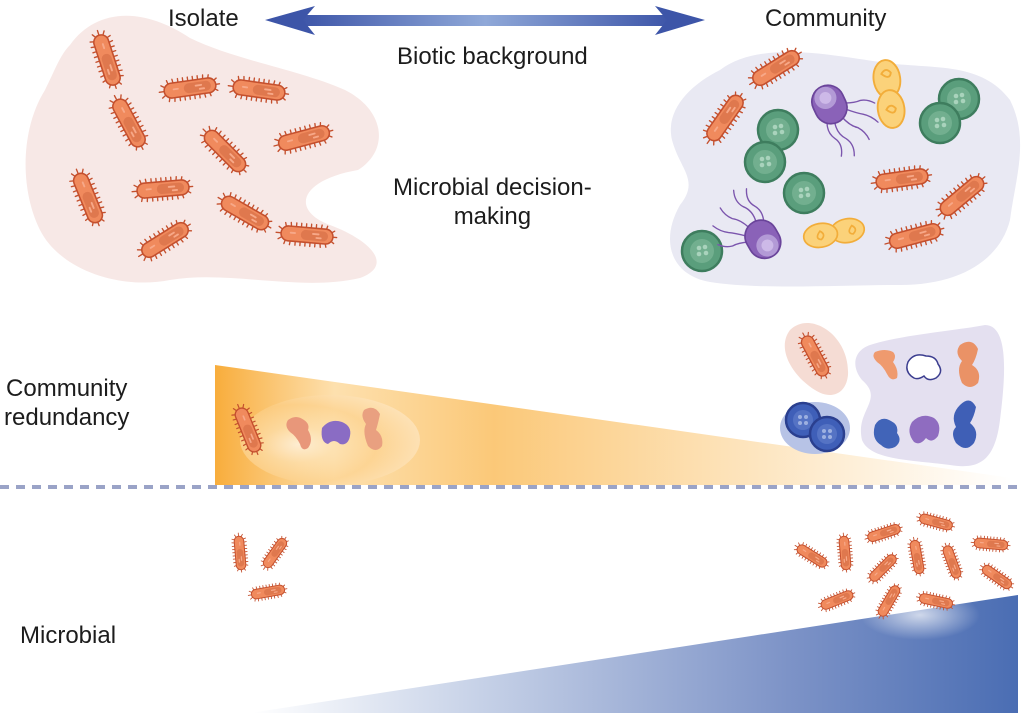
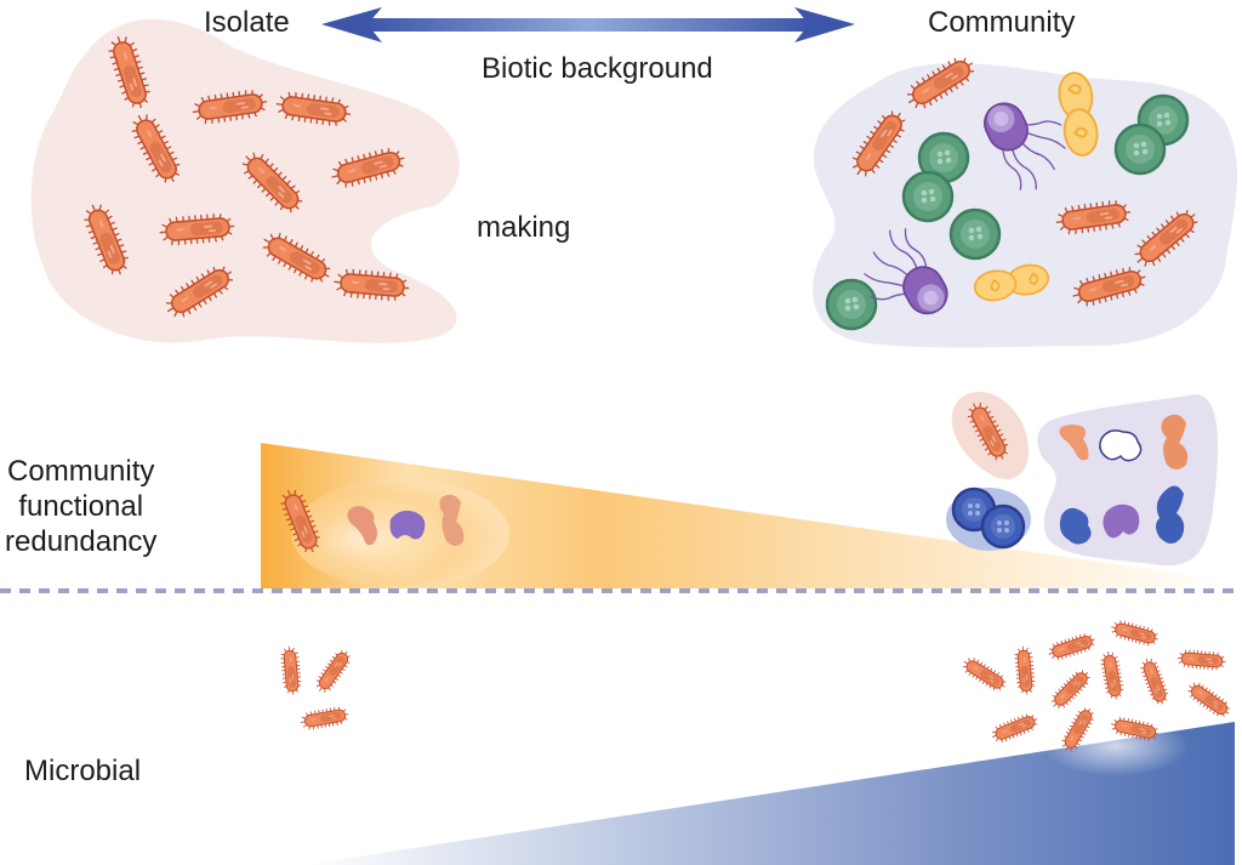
  Isolate
  Community
  Biotic background
- Microbial decision-
  making
  Community
+ functional
  redundancy
  Microbial
